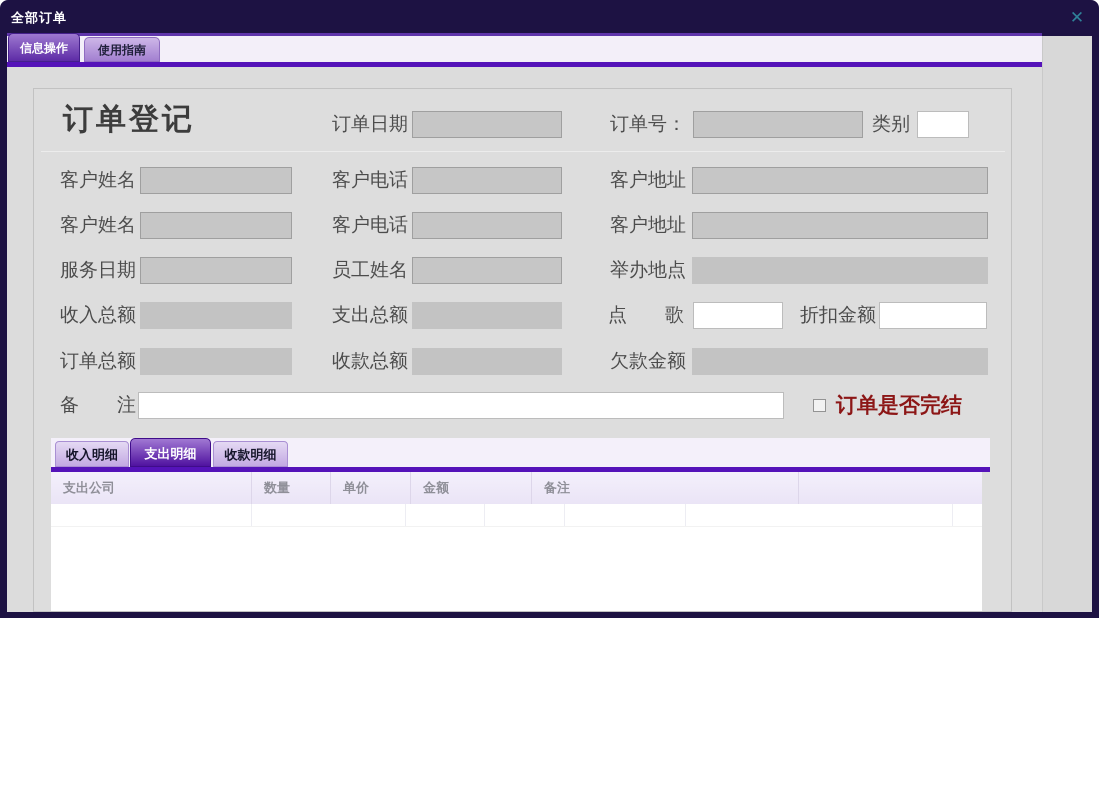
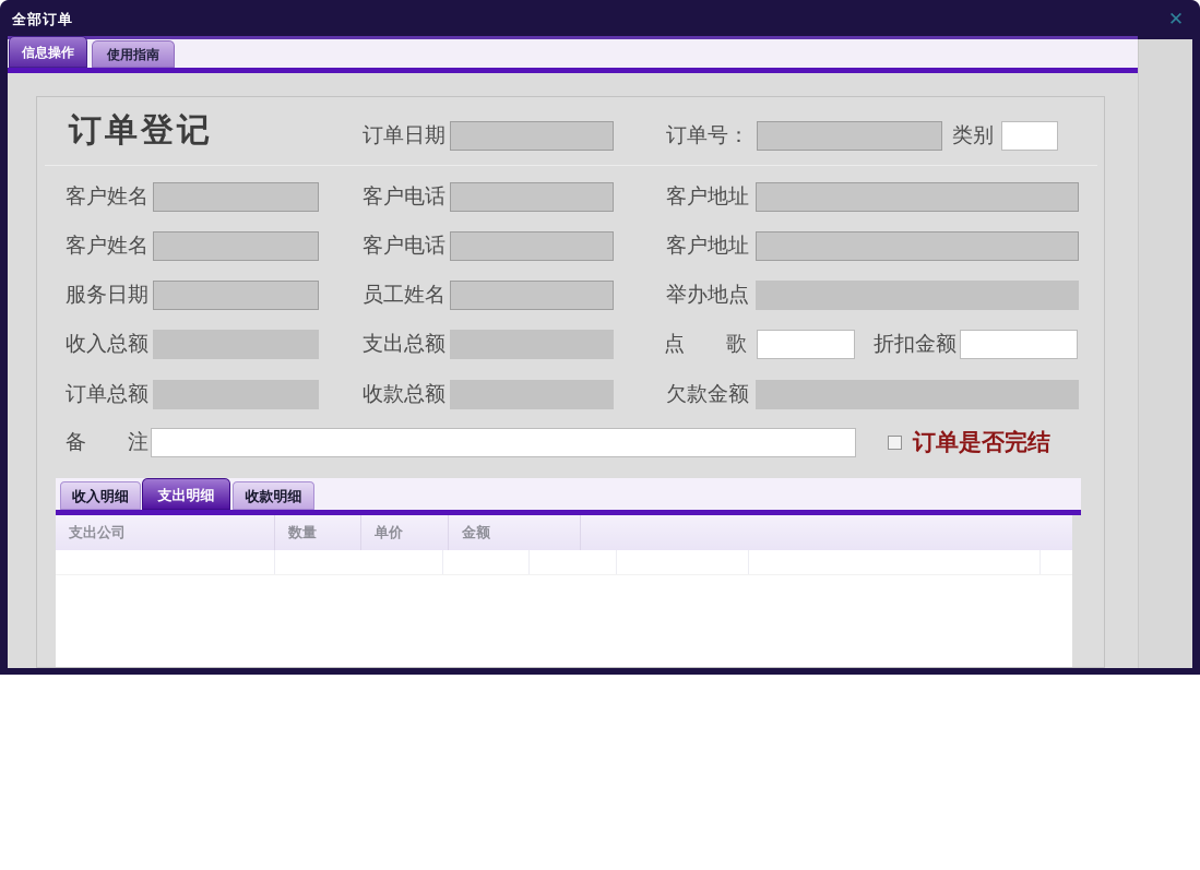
  全部订单
  ✕
  信息操作
  使用指南
  订单登记
  订单日期
  订单号：
  类别
  客户姓名
  客户电话
  客户地址
  客户姓名
  客户电话
  客户地址
  服务日期
  员工姓名
  举办地点
  收入总额
  支出总额
  点 歌
  折扣金额
  订单总额
  收款总额
  欠款金额
  备 注
  订单是否完结
  收入明细
  支出明细
  收款明细
  支出公司
  数量
  单价
  金额
- 备注
